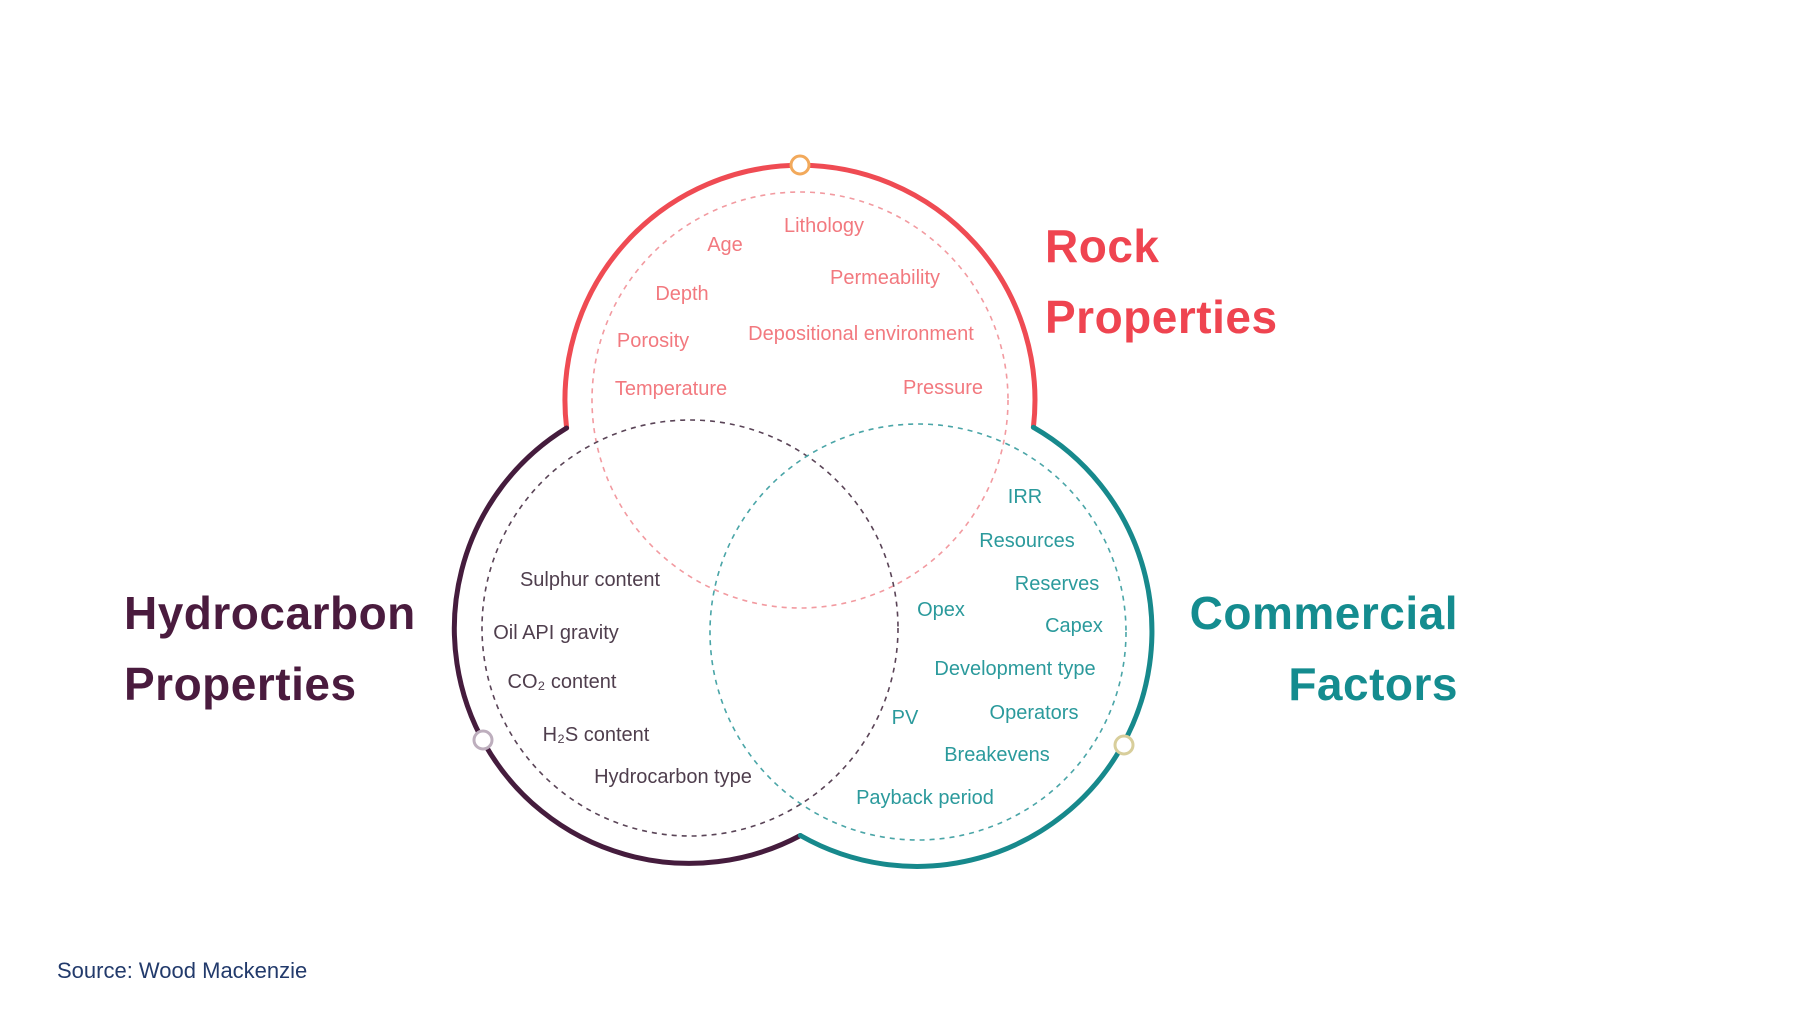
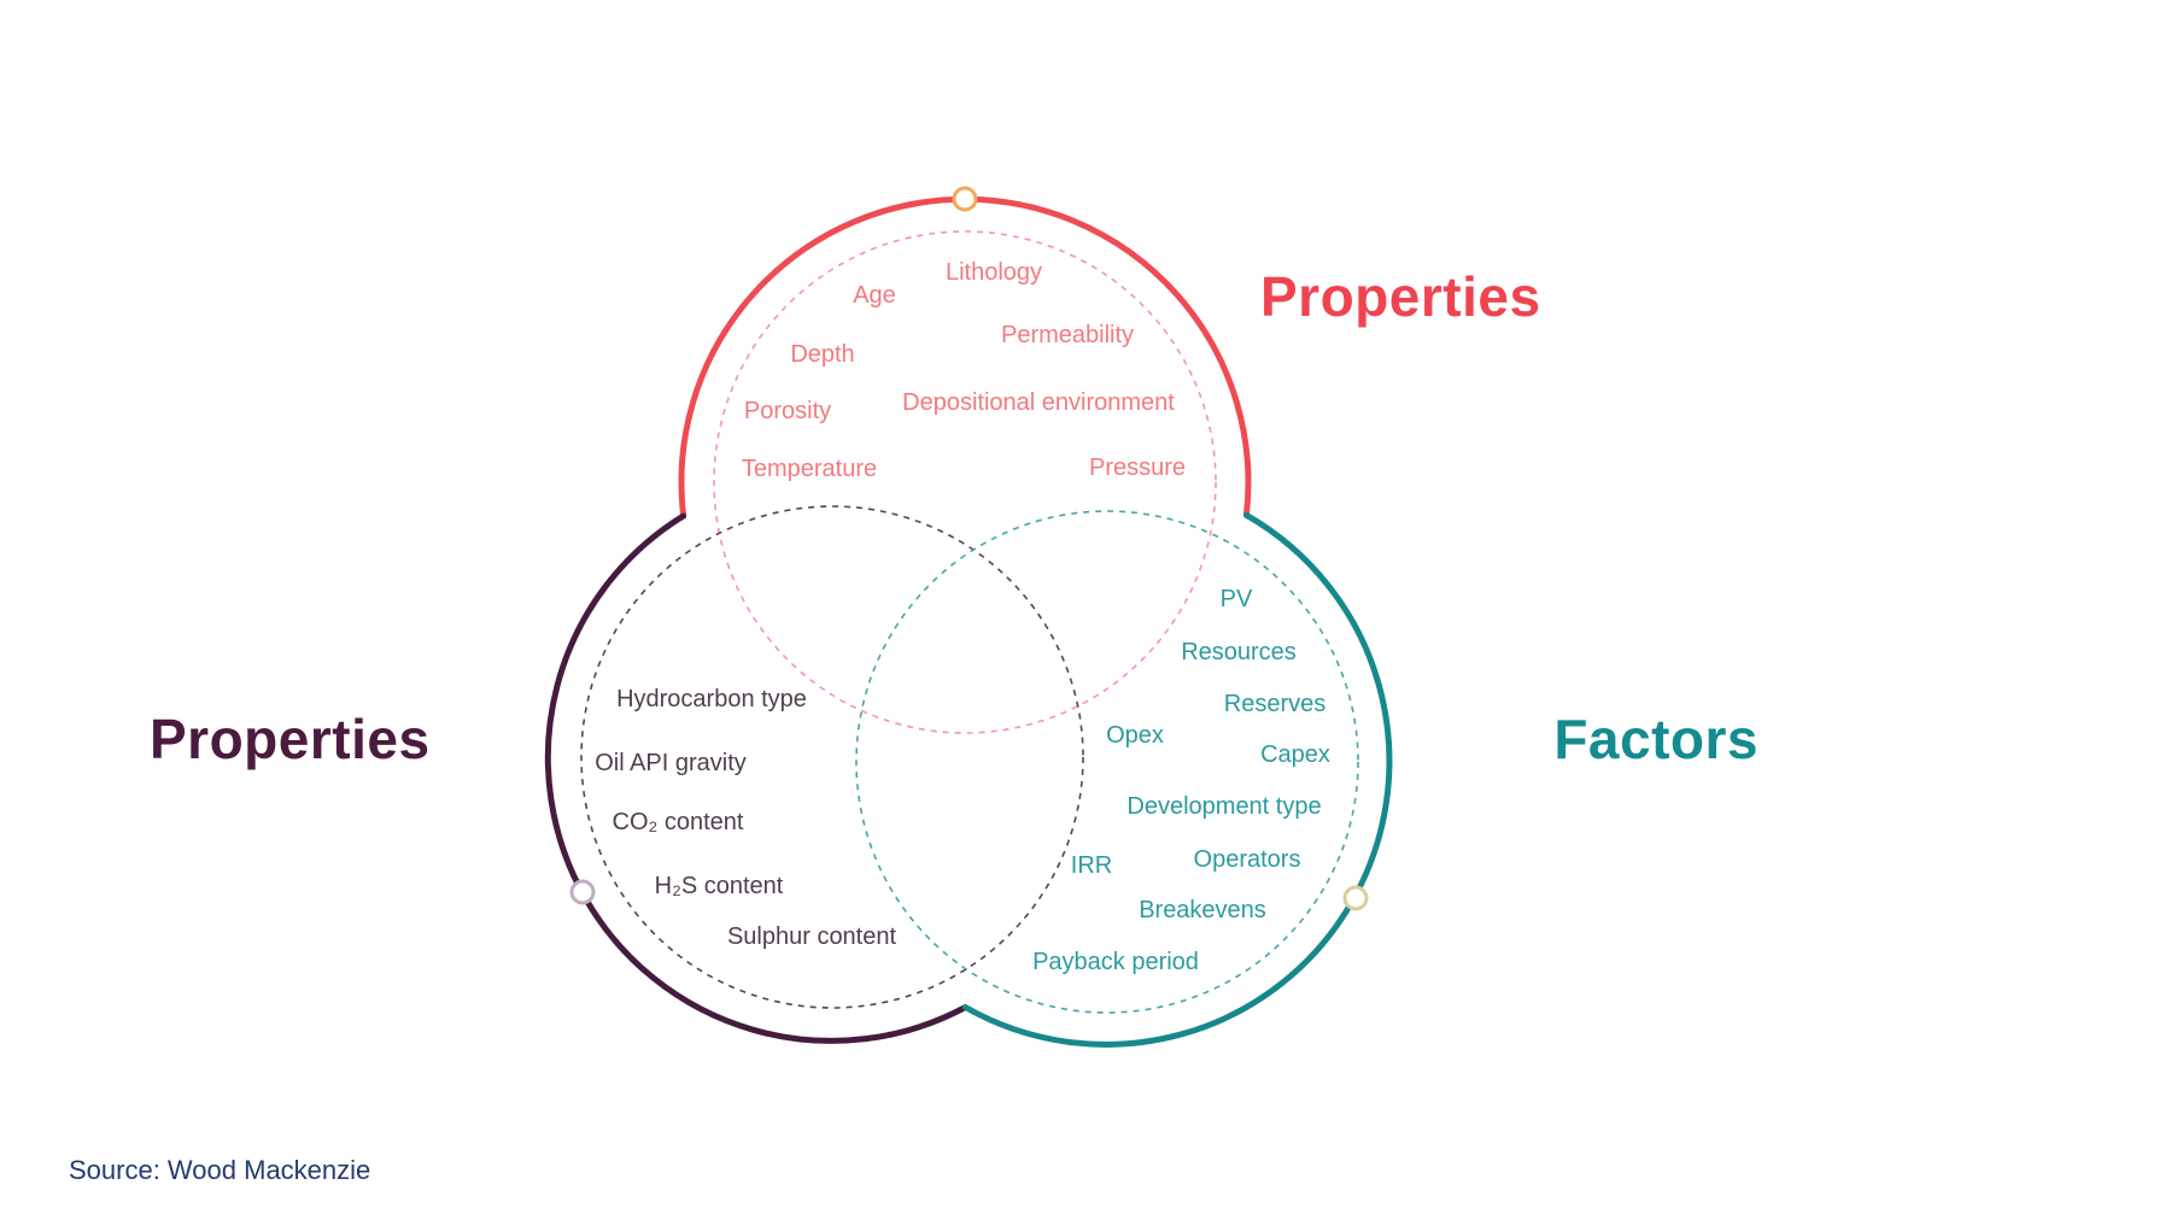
  Lithology
  Age
  Permeability
  Depth
  Depositional environment
  Porosity
  Temperature
  Pressure
- Sulphur content
+ Hydrocarbon type
  Oil API gravity
  CO₂ content
  H₂S content
- Hydrocarbon type
+ Sulphur content
- IRR
+ PV
  Resources
  Reserves
  Opex
  Capex
  Development type
- PV
+ IRR
  Operators
  Breakevens
  Payback period
- Rock
  Properties
- Hydrocarbon
  Properties
- Commercial
  Factors
  Source: Wood Mackenzie
